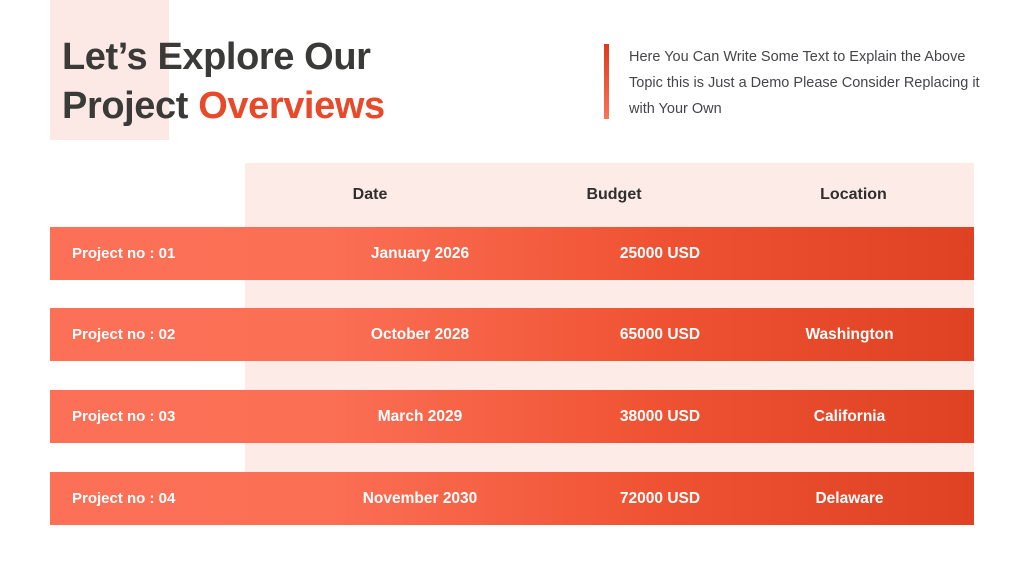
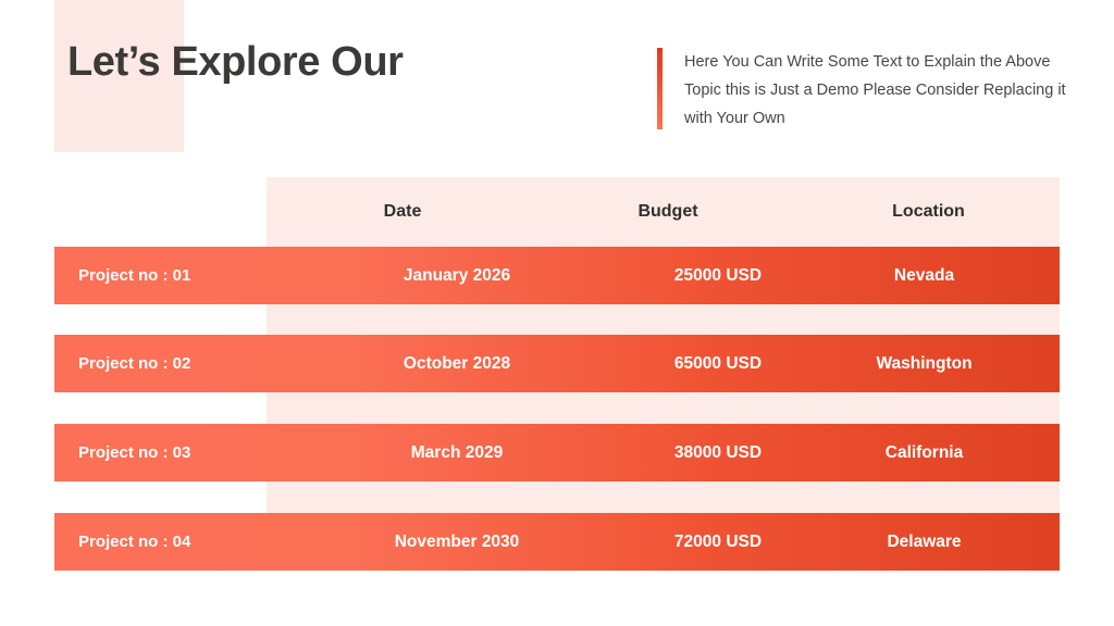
  Let’s Explore Our
- Project Overviews
  Here You Can Write Some Text to Explain the Above Topic this is Just a Demo Please Consider Replacing it with Your Own
  Date
  Budget
  Location
  Project no : 01
  January 2026
  25000 USD
+ Nevada
  Project no : 02
  October 2028
  65000 USD
  Washington
  Project no : 03
  March 2029
  38000 USD
  California
  Project no : 04
  November 2030
  72000 USD
  Delaware
